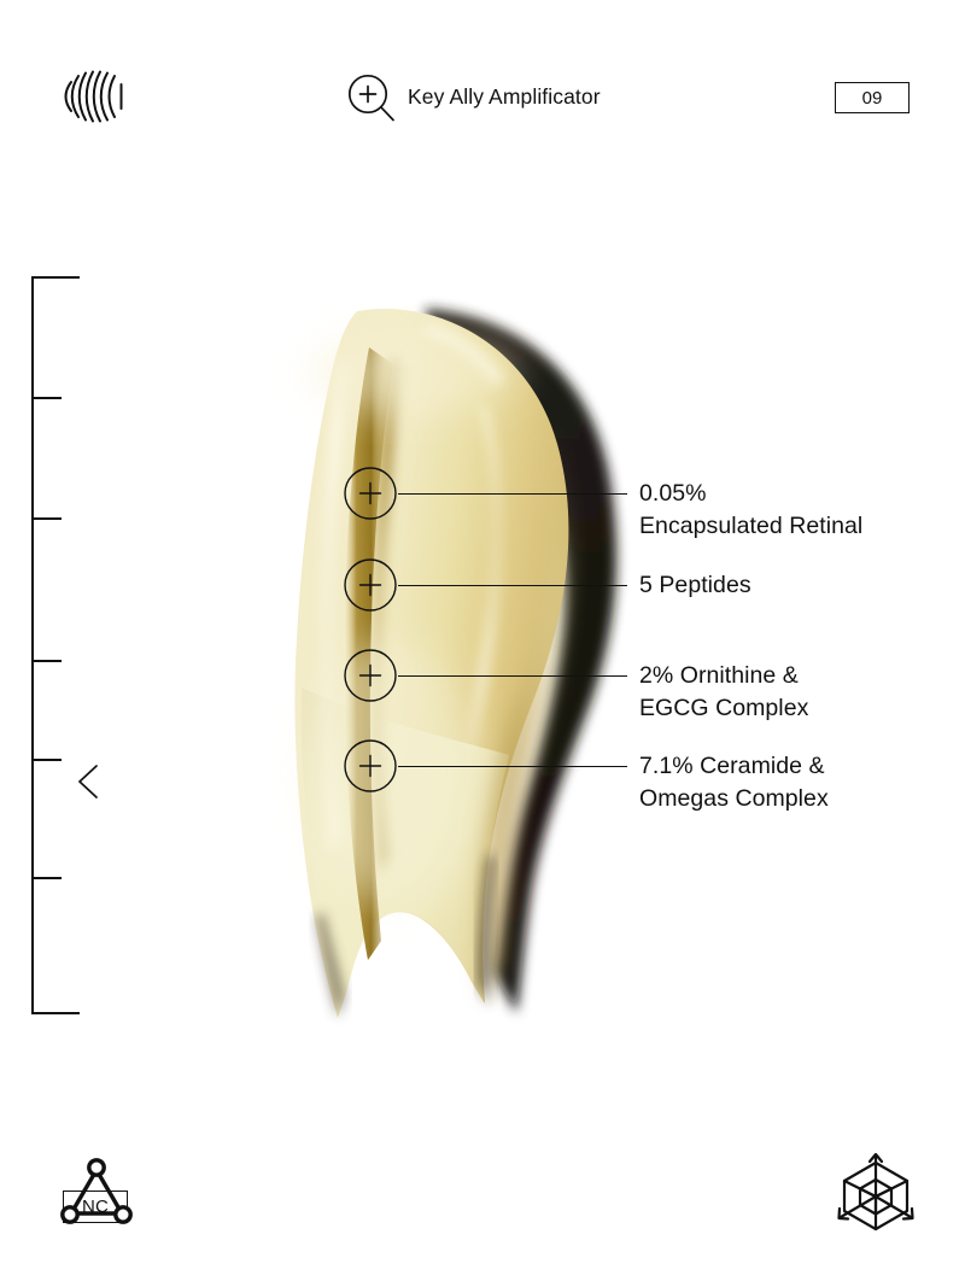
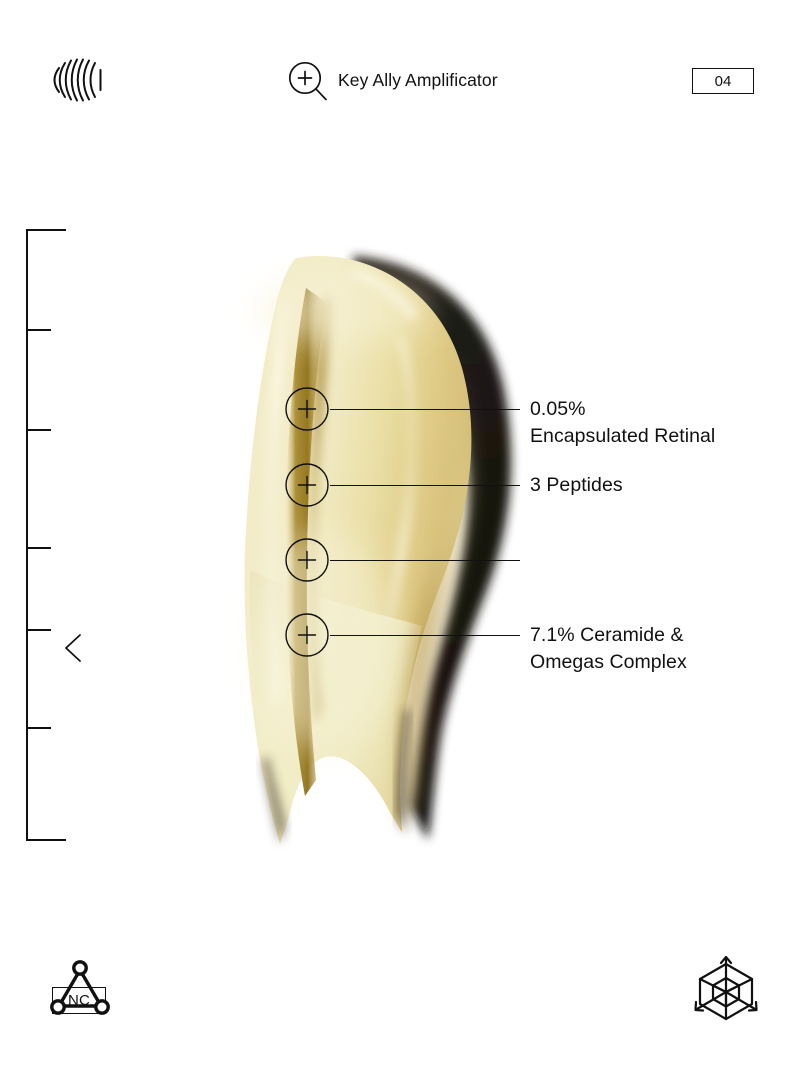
  Key Ally Amplificator
- 09
+ 04
  NC
  0.05%
  Encapsulated Retinal
- 5 Peptides
+ 3 Peptides
- 2% Ornithine &
- EGCG Complex
  7.1% Ceramide &
  Omegas Complex
